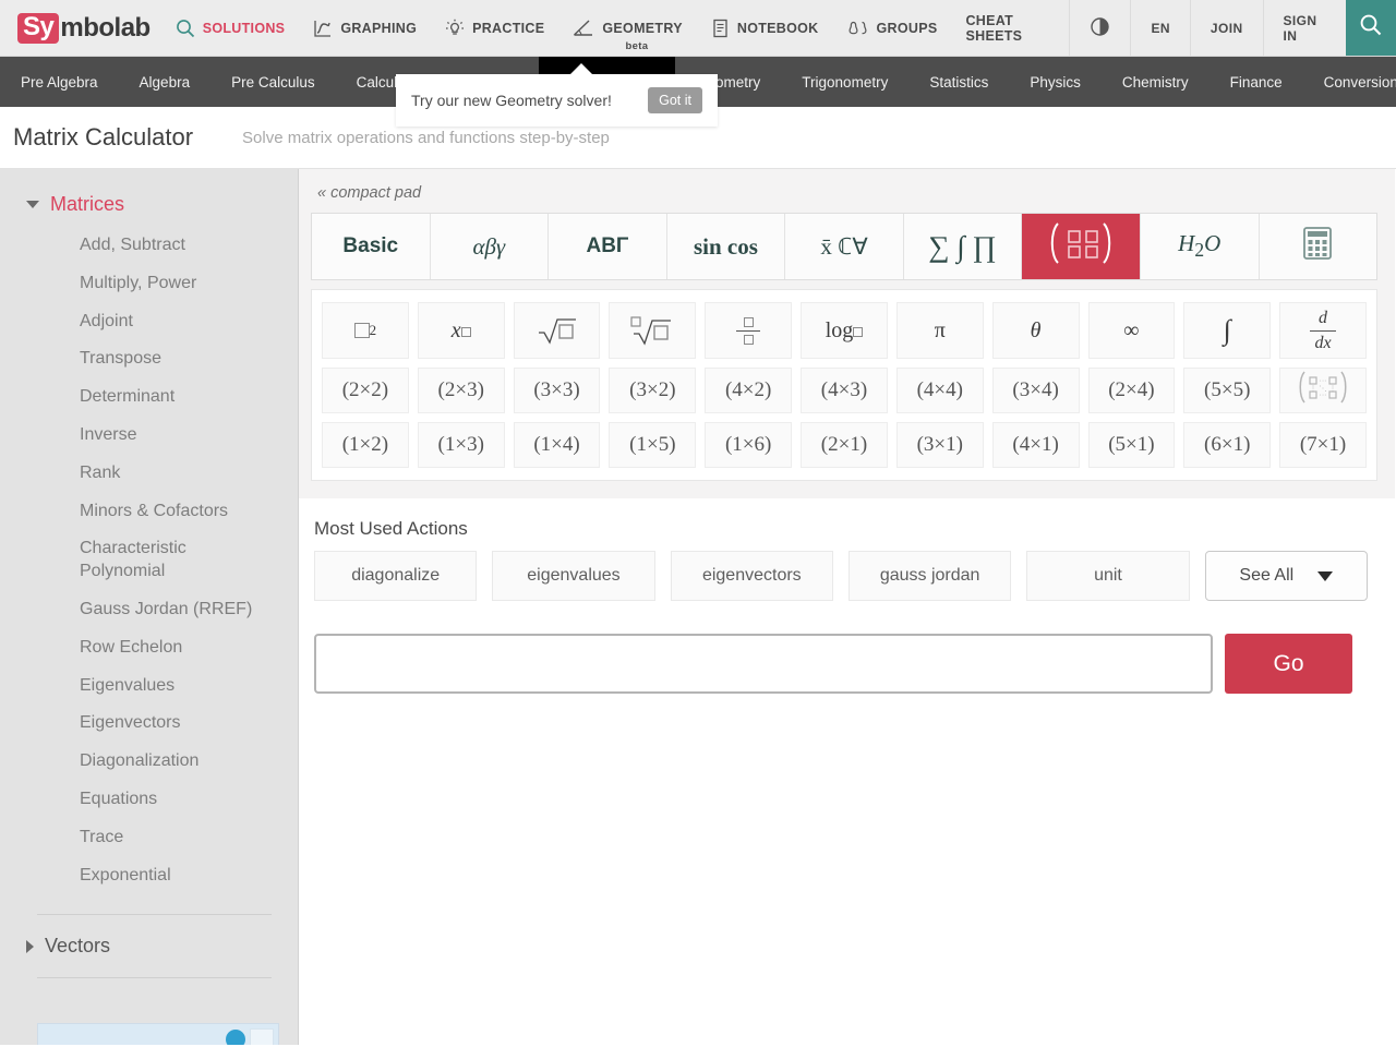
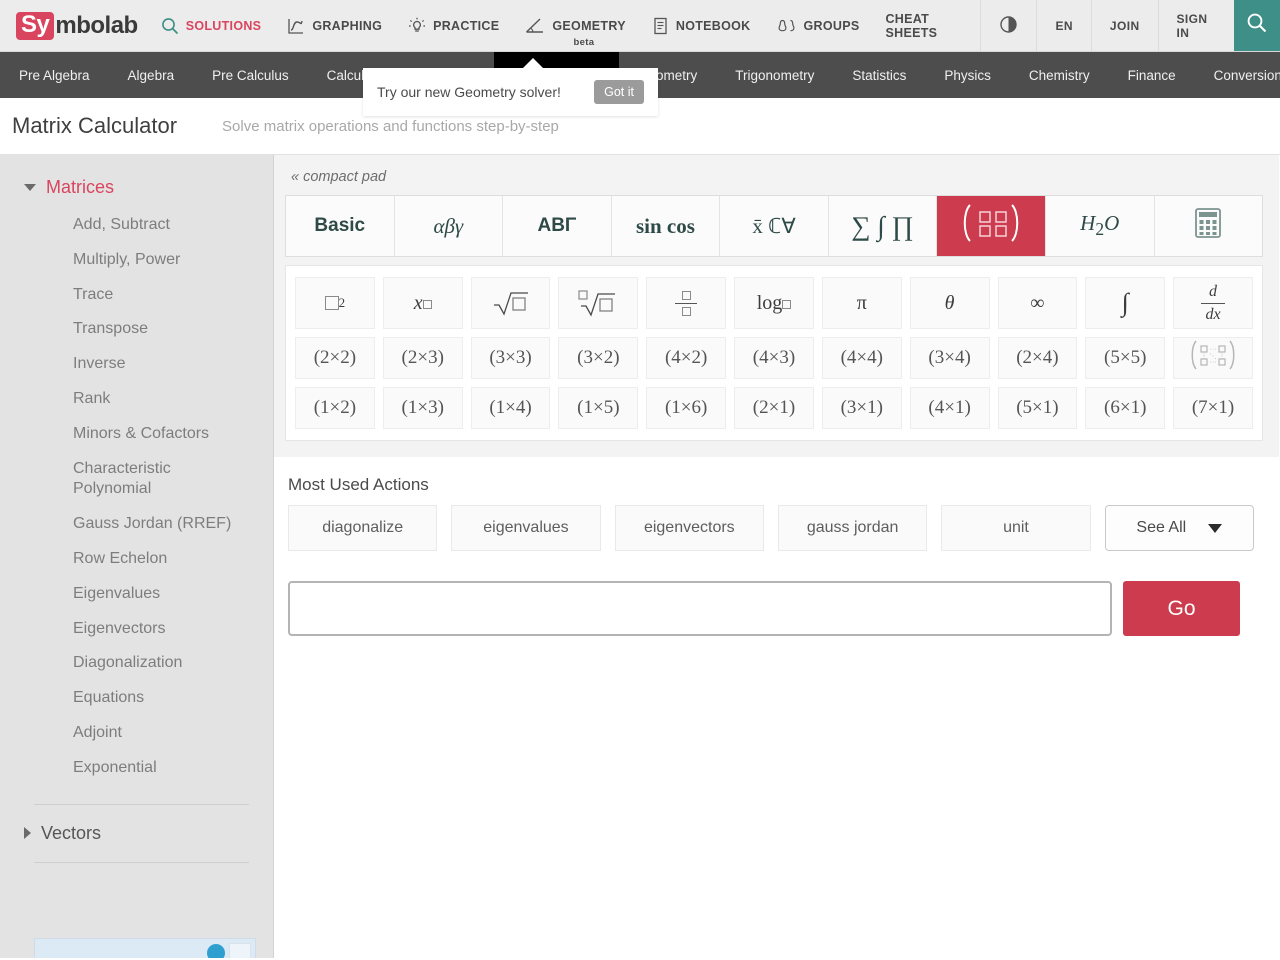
  Sy
  mbolab
  SOLUTIONS
  GRAPHING
  PRACTICE
  GEOMETRY
  beta
  NOTEBOOK
  GROUPS
  CHEAT SHEETS
  EN
  JOIN
  SIGN IN
  Pre Algebra
  Algebra
  Pre Calculus
  ometry
  Trigonometry
  Statistics
  Physics
  Chemistry
  Finance
  Conversion
  Try our new Geometry solver!
  Got it
  Matrix Calculator
  Solve matrix operations and functions step-by-step
  Matrices
  Add, Subtract
  Multiply, Power
- Adjoint
+ Trace
  Transpose
- Determinant
  Inverse
  Rank
  Minors & Cofactors
  Characteristic Polynomial
  Gauss Jordan (RREF)
  Row Echelon
  Eigenvalues
  Eigenvectors
  Diagonalization
  Equations
- Trace
+ Adjoint
  Exponential
  Vectors
  « compact pad
  Basic
  αβγ
  ΑΒΓ
  sin cos
  x̄ ℂ∀
  ∑ ∫ ∏
  H2O
  2
  x
  log
  π
  θ
  ∞
  ∫
  d
  dx
  (2×2)
  (2×3)
  (3×3)
  (3×2)
  (4×2)
  (4×3)
  (4×4)
  (3×4)
  (2×4)
  (5×5)
  ···
  ···
  ⋮
  ⋮
  ⋱
  (1×2)
  (1×3)
  (1×4)
  (1×5)
  (1×6)
  (2×1)
  (3×1)
  (4×1)
  (5×1)
  (6×1)
  (7×1)
  Most Used Actions
  diagonalize
  eigenvalues
  eigenvectors
  gauss jordan
  unit
  See All
  Go
